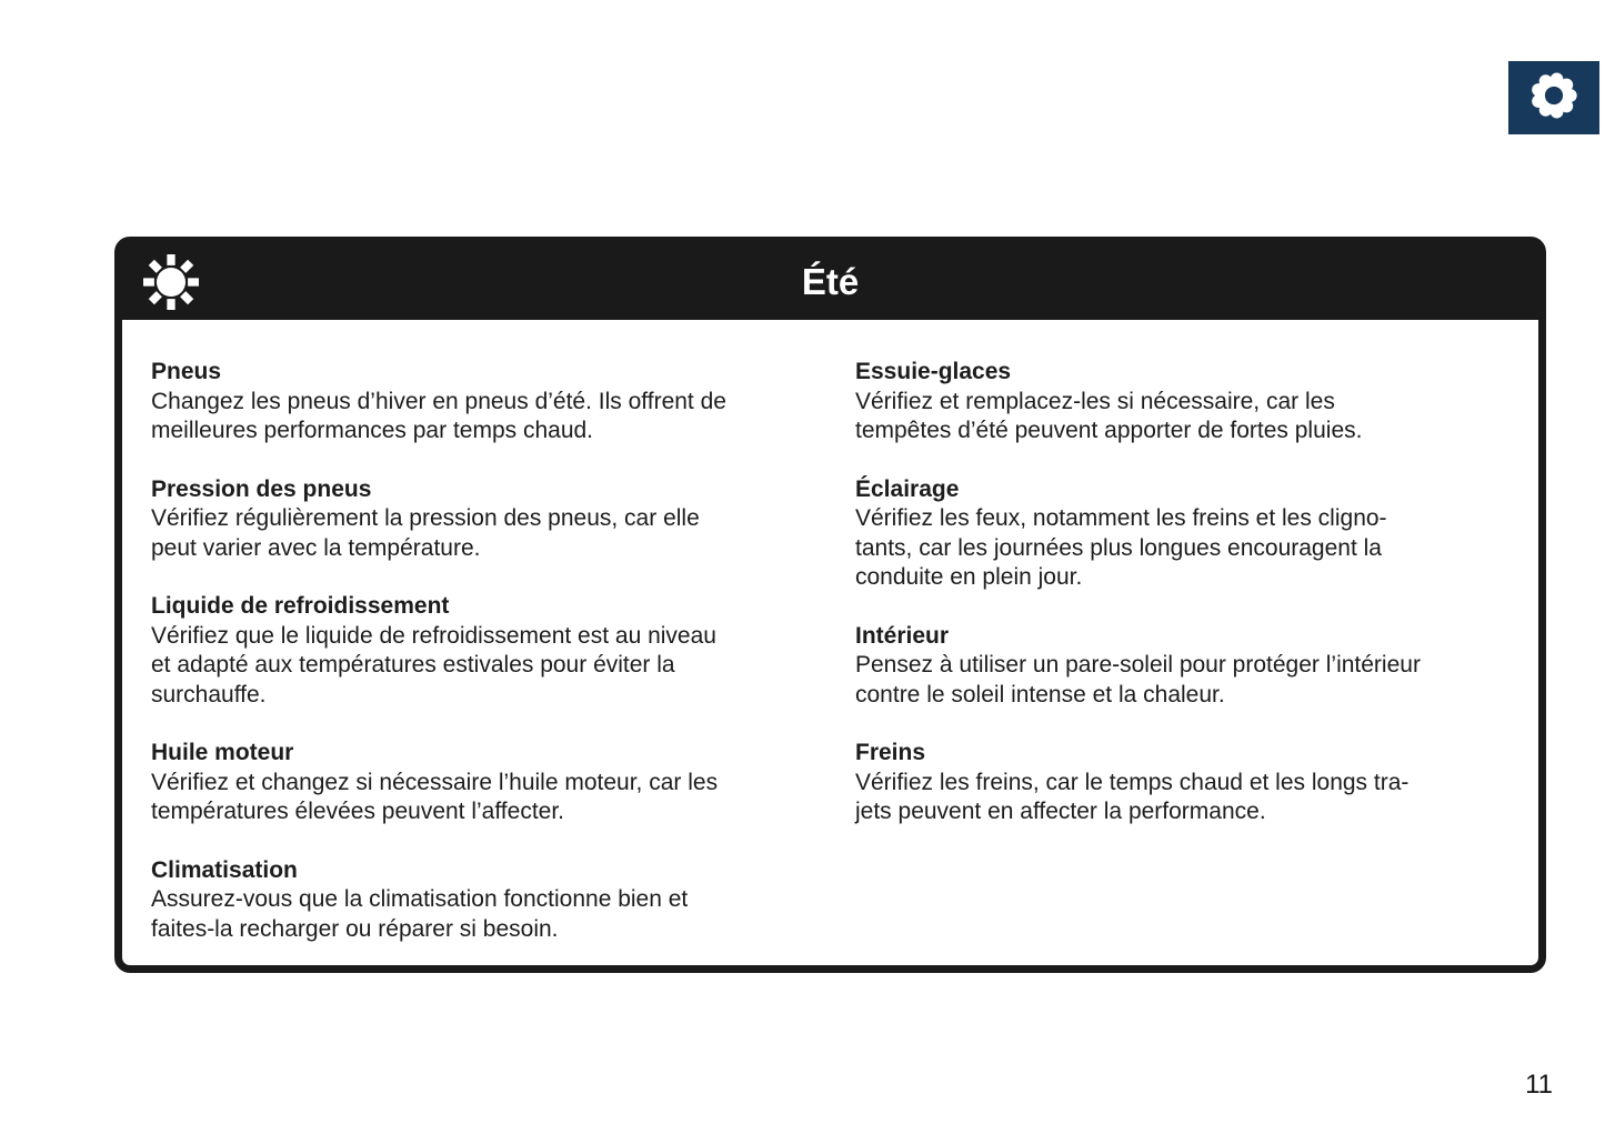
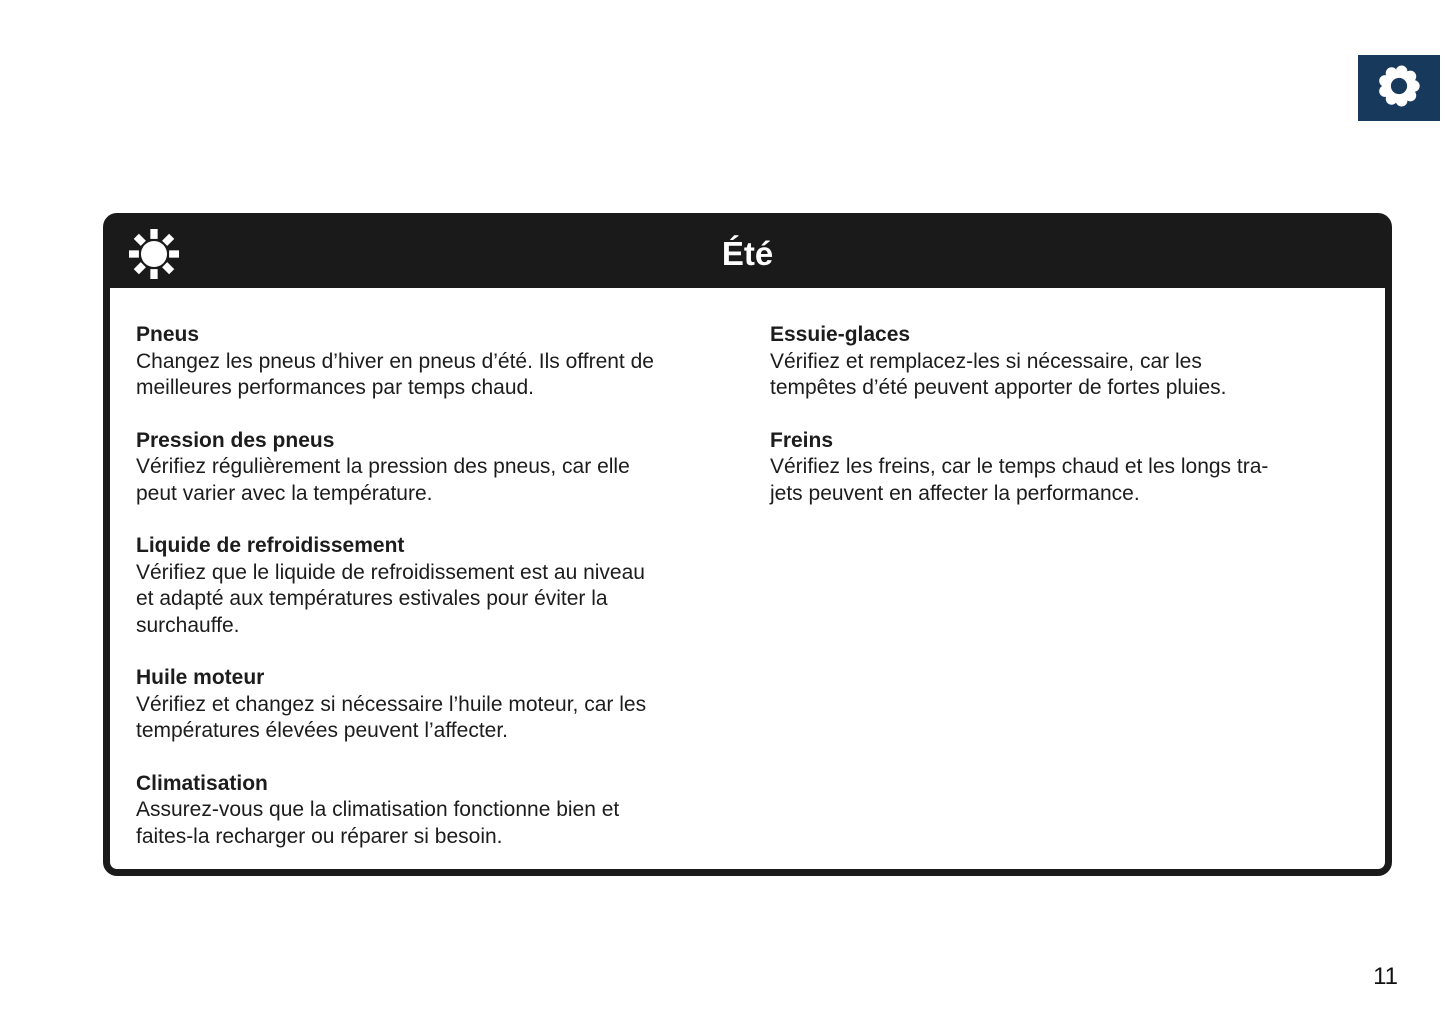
  Été
  Pneus
  Changez les pneus d’hiver en pneus d’été. Ils offrent de
  meilleures performances par temps chaud.
  Pression des pneus
  Vérifiez régulièrement la pression des pneus, car elle
  peut varier avec la température.
  Liquide de refroidissement
  Vérifiez que le liquide de refroidissement est au niveau
  et adapté aux températures estivales pour éviter la
  surchauffe.
  Huile moteur
  Vérifiez et changez si nécessaire l’huile moteur, car les
  températures élevées peuvent l’affecter.
  Climatisation
  Assurez-vous que la climatisation fonctionne bien et
  faites-la recharger ou réparer si besoin.
  Essuie-glaces
  Vérifiez et remplacez-les si nécessaire, car les
  tempêtes d’été peuvent apporter de fortes pluies.
- Éclairage
- Vérifiez les feux, notamment les freins et les cligno-
- tants, car les journées plus longues encouragent la
- conduite en plein jour.
- Intérieur
- Pensez à utiliser un pare-soleil pour protéger l’intérieur
- contre le soleil intense et la chaleur.
  Freins
  Vérifiez les freins, car le temps chaud et les longs tra-
  jets peuvent en affecter la performance.
  11
